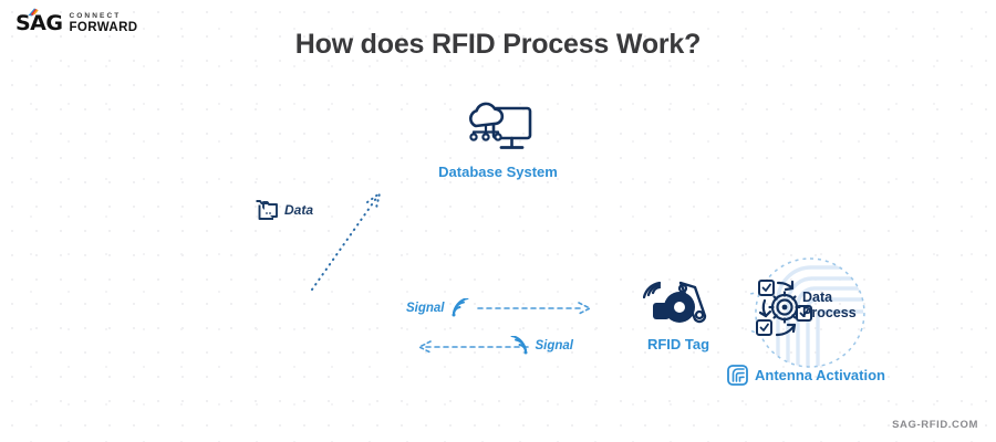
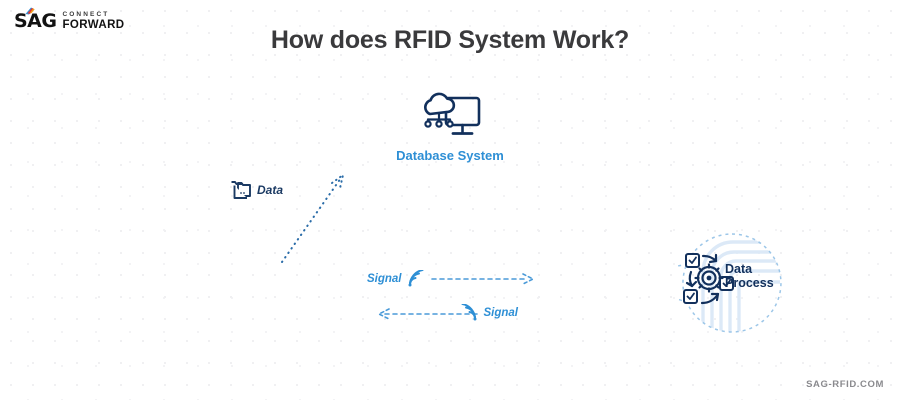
  SAG
  FORWARD
- How does RFID Process Work?
+ How does RFID System Work?
  Database System
- RFID Tag
  Data
  Signal
  Signal
  Data
  Process
- Antenna Activation
  SAG-RFID.COM
